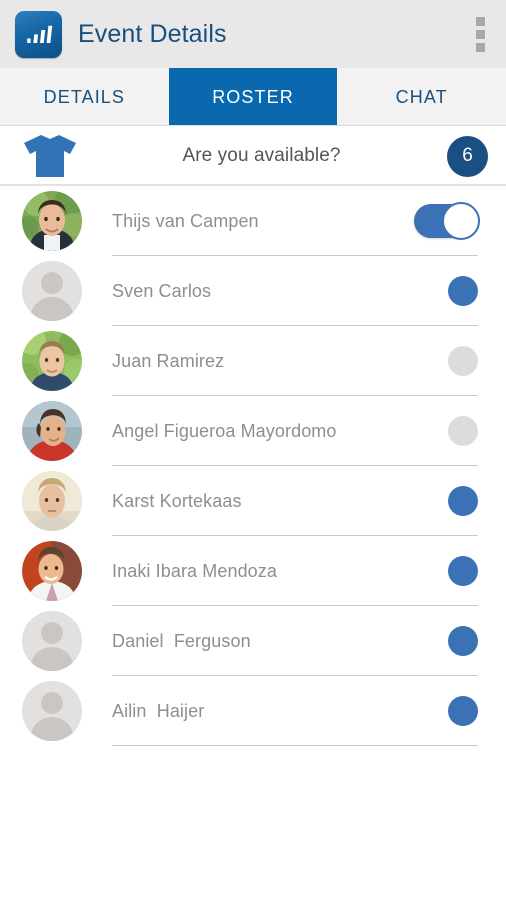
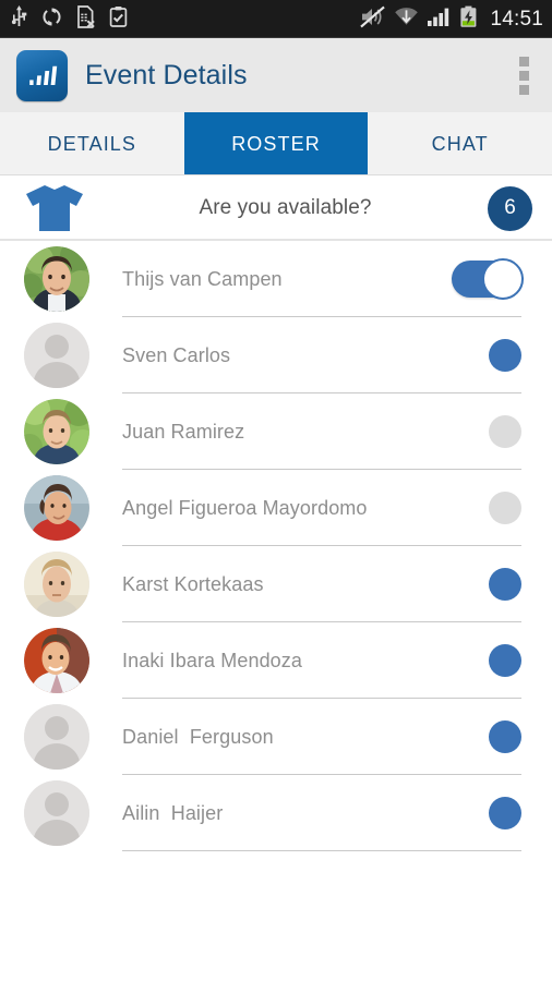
+ 14:51
  Event Details
  DETAILS
  ROSTER
  CHAT
  Are you available?
  6
  Thijs van Campen
  Sven Carlos
  Juan Ramirez
  Angel Figueroa Mayordomo
  Karst Kortekaas
  Inaki Ibara Mendoza
  Daniel Ferguson
  Ailin Haijer
